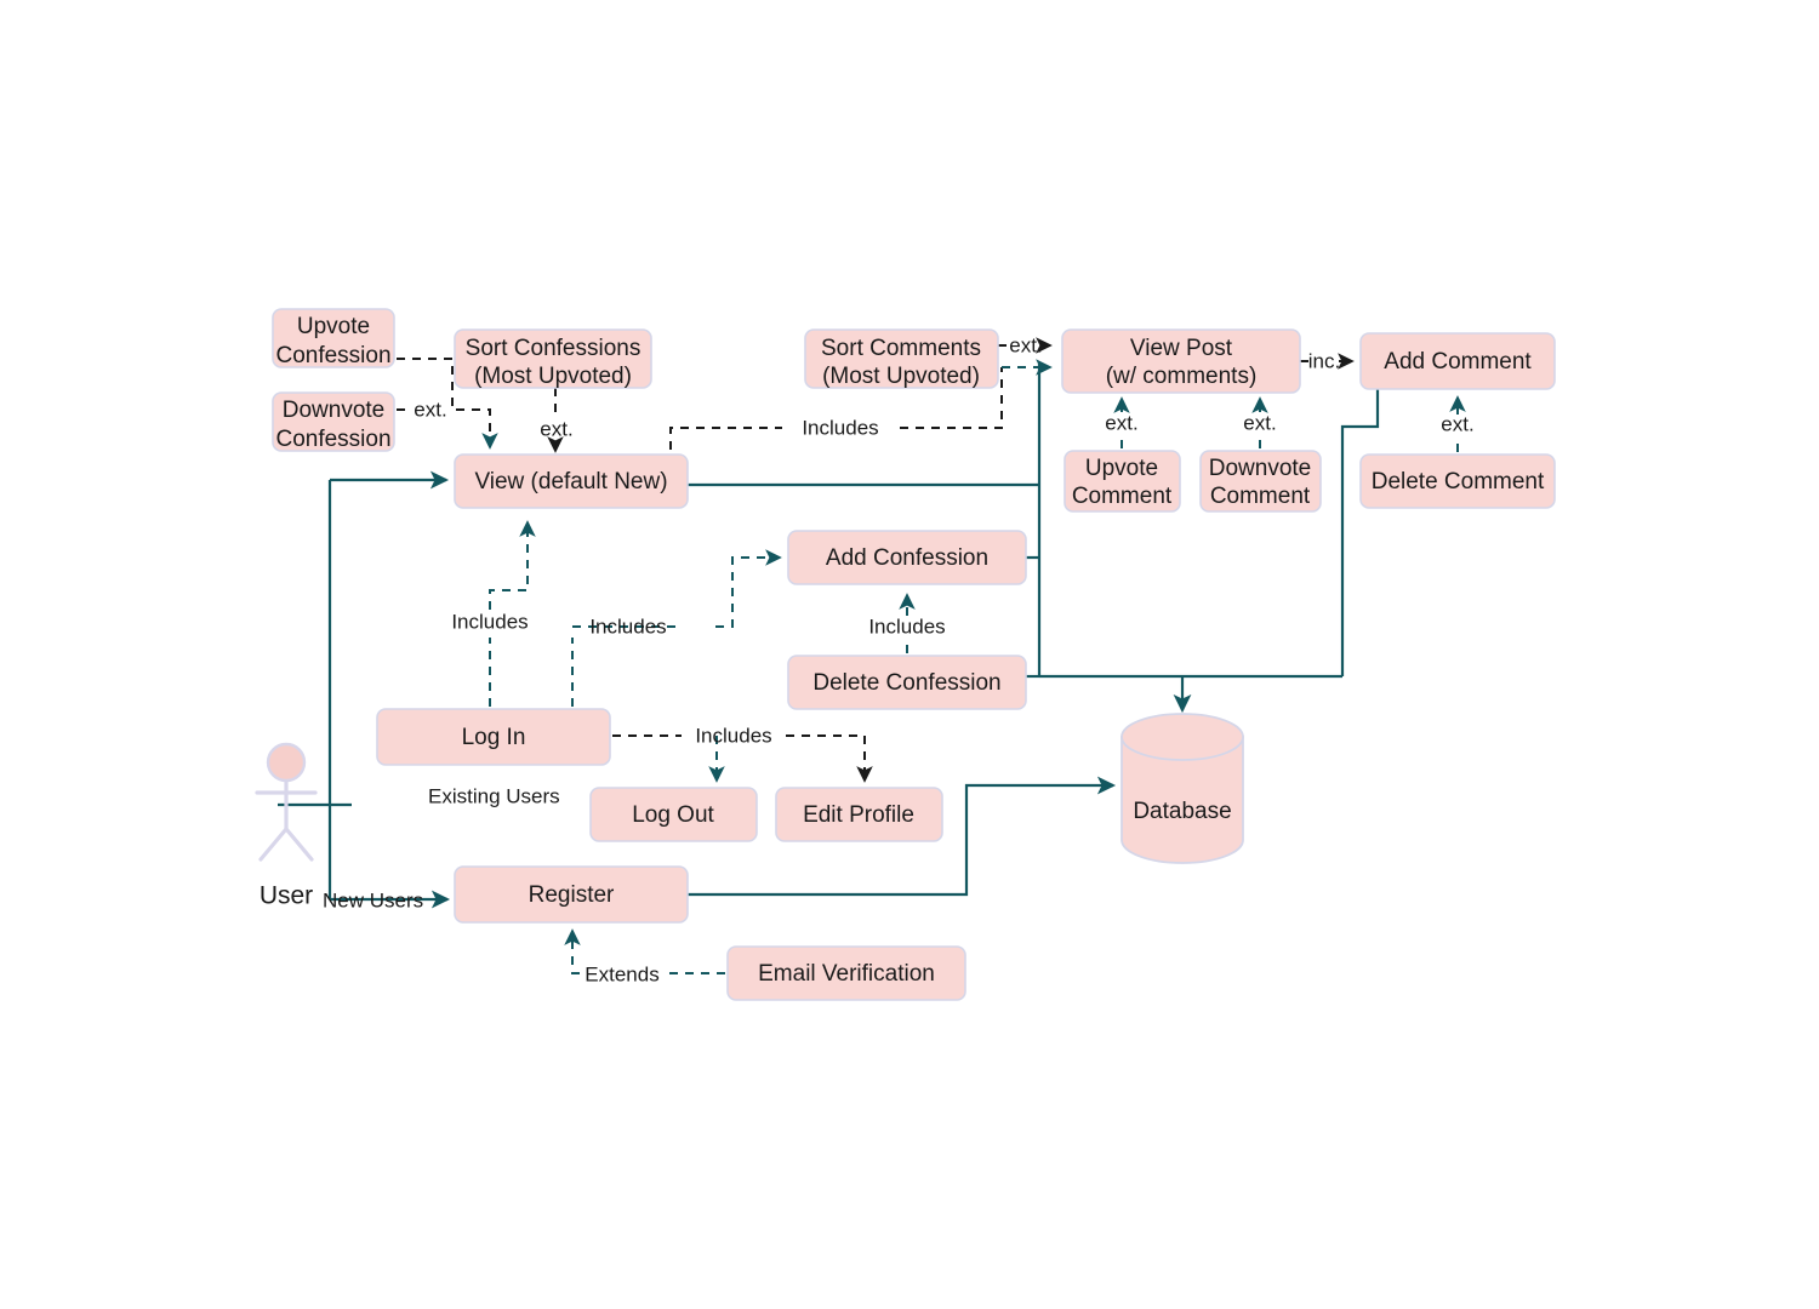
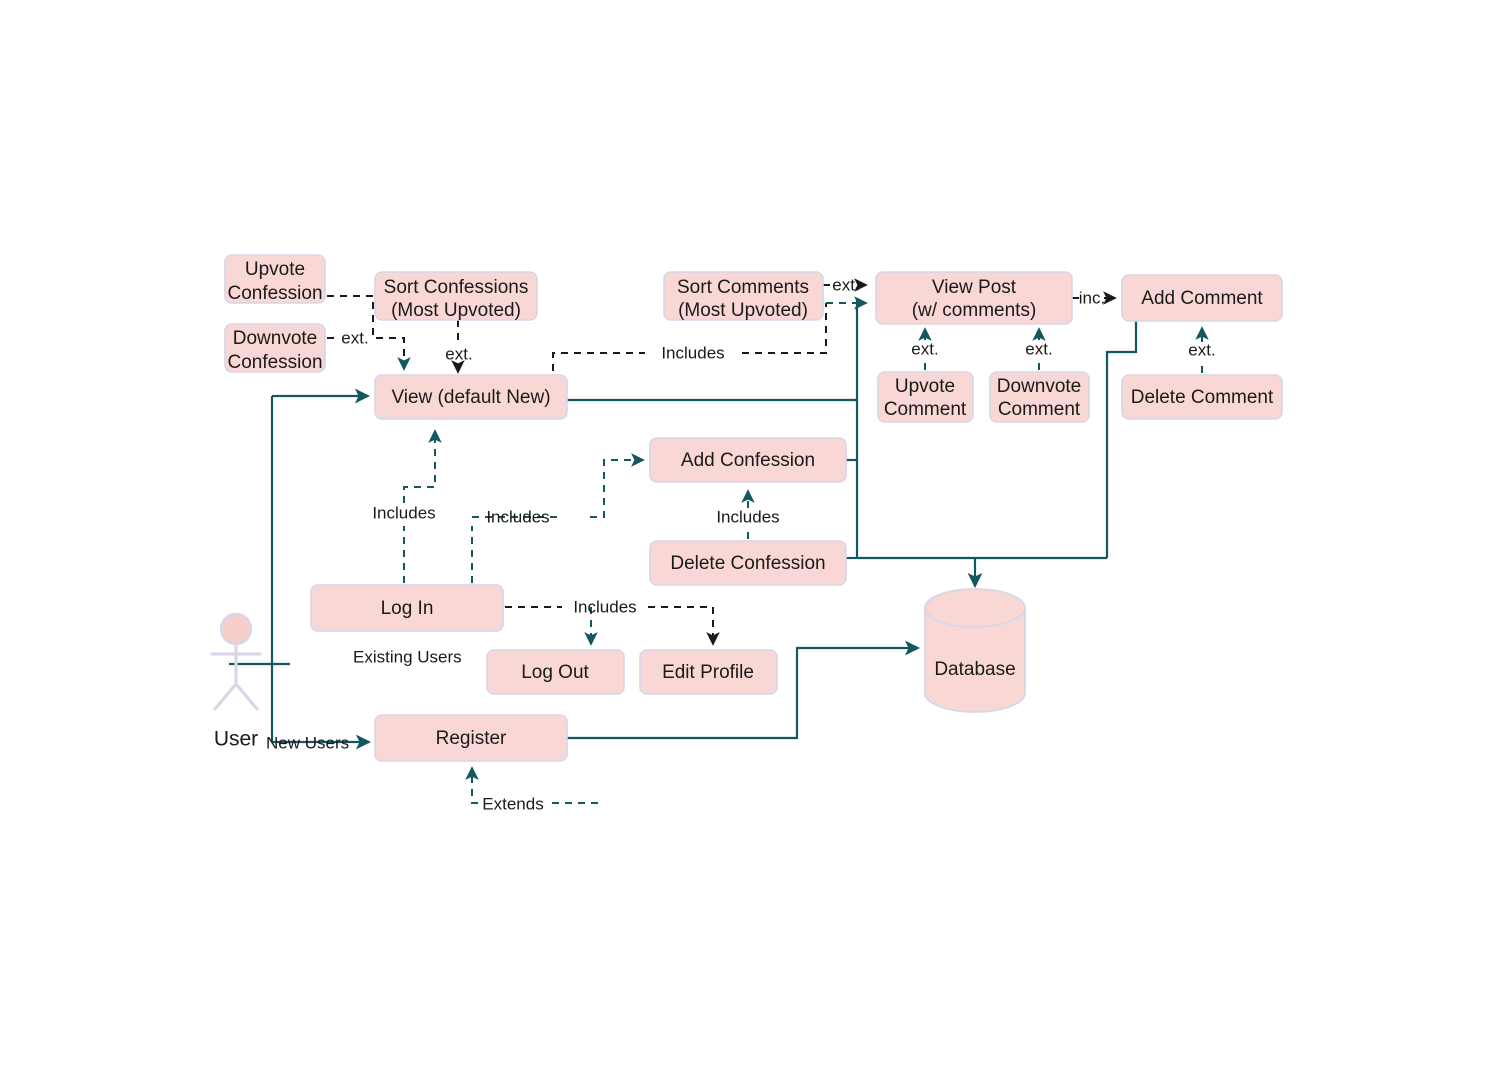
  ext.
  ext.
  Includes
  ext.
  inc.
  ext.
  ext.
  ext.
  Includes
  Includes
  Includes
  Includes
  Extends
  Existing Users
  New Users
  User
  Upvote
  Confession
  Downvote
  Confession
  Sort Confessions
  (Most Upvoted)
  View (default New)
  Sort Comments
  (Most Upvoted)
  View Post
  (w/ comments)
  Add Comment
  Upvote
  Comment
  Downvote
  Comment
  Delete Comment
  Add Confession
  Delete Confession
  Log In
  Log Out
  Edit Profile
  Register
- Email Verification
  Database
